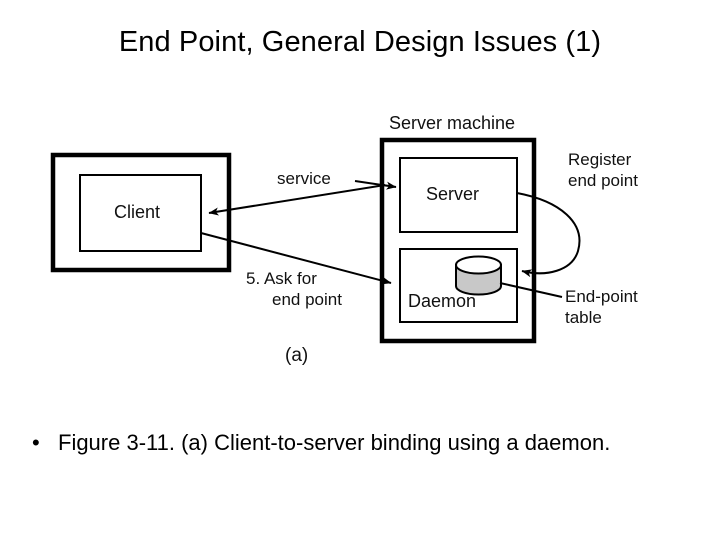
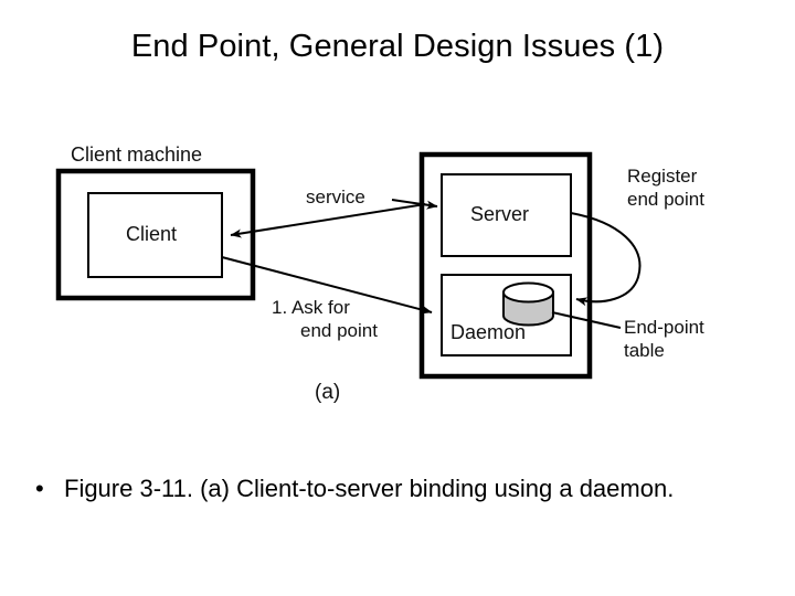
  End Point, General Design Issues (1)
+ Client machine
  Client
- Server machine
  Server
  Daemon
  service
- 5. Ask for
+ 1. Ask for
  end point
  Register
  end point
  End-point
  table
  (a)
  •
  Figure 3-11. (a) Client-to-server binding using a daemon.
